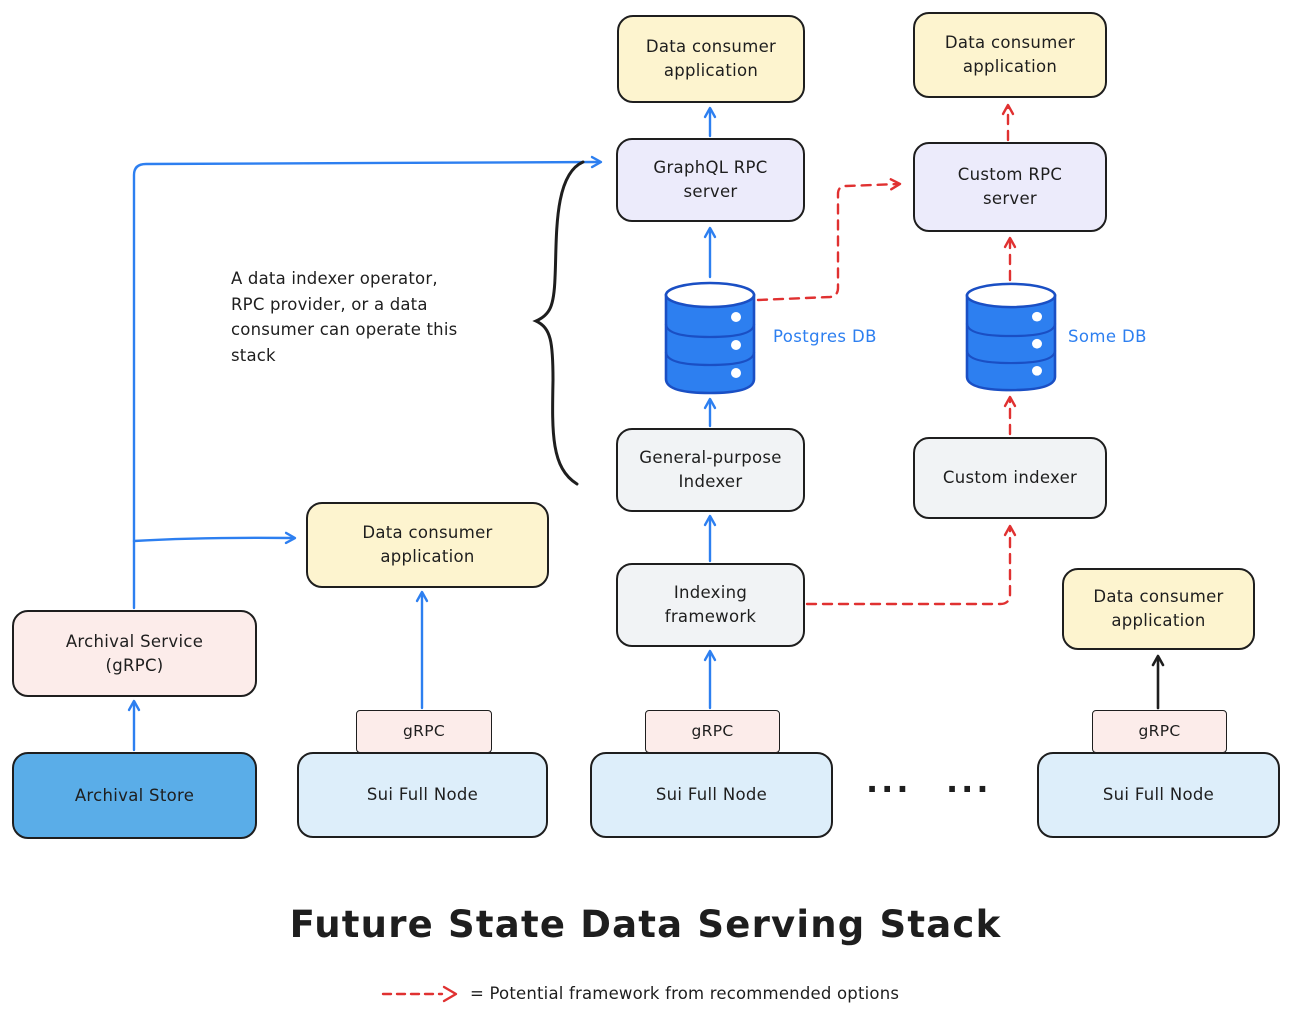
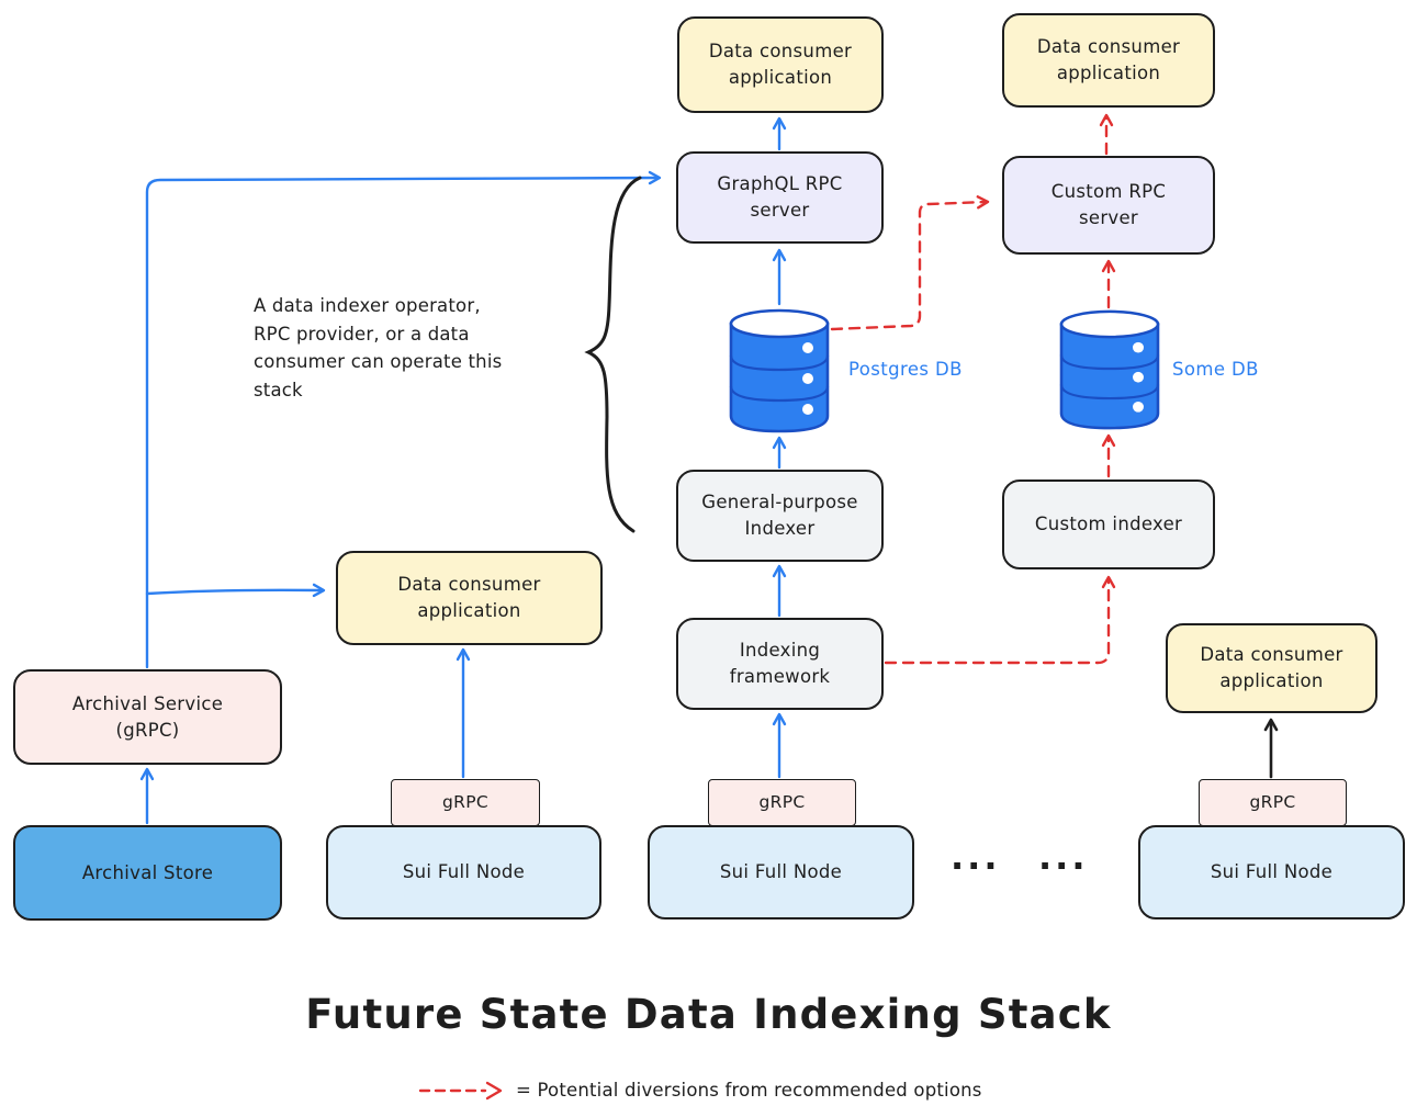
  Data consumer
  application
  Data consumer
  application
  GraphQL RPC
  server
  Custom RPC
  server
  General-purpose
  Indexer
  Custom indexer
  Indexing
  framework
  Data consumer
  application
  Data consumer
  application
  Archival Service
  (gRPC)
  Archival Store
  gRPC
  gRPC
  gRPC
  Sui Full Node
  Sui Full Node
  Sui Full Node
  Postgres DB
  Some DB
  A data indexer operator,
  RPC provider, or a data
  consumer can operate this
  stack
  ...
  ...
- Future State Data Serving Stack
+ Future State Data Indexing Stack
- = Potential framework from recommended options
+ = Potential diversions from recommended options
